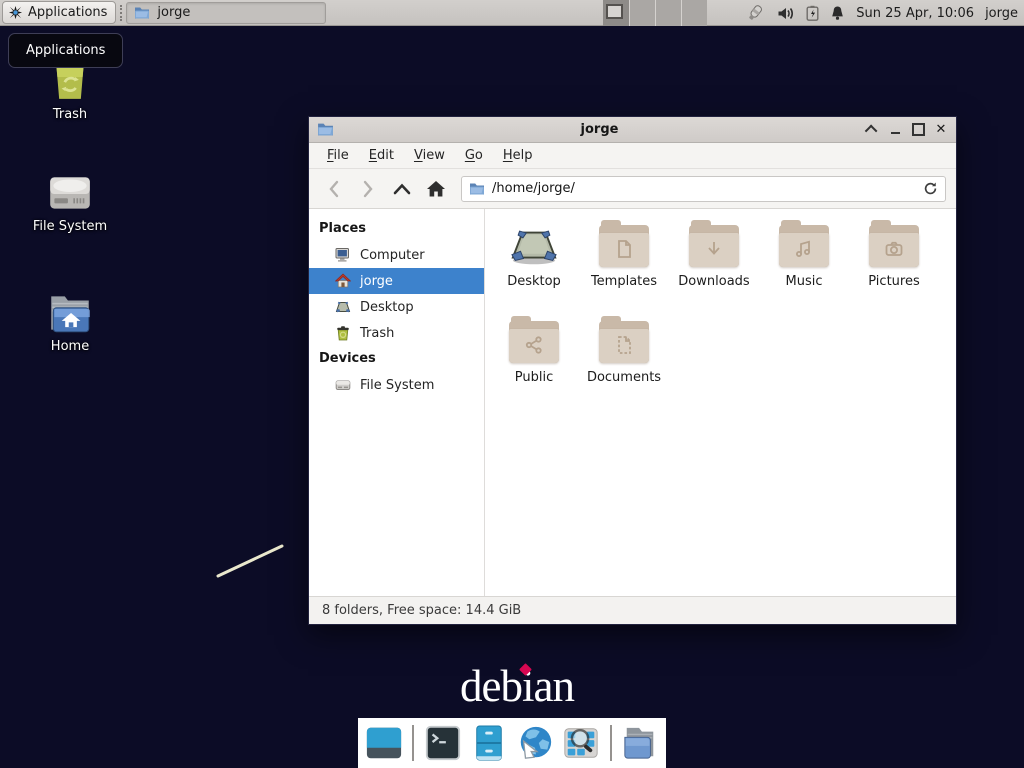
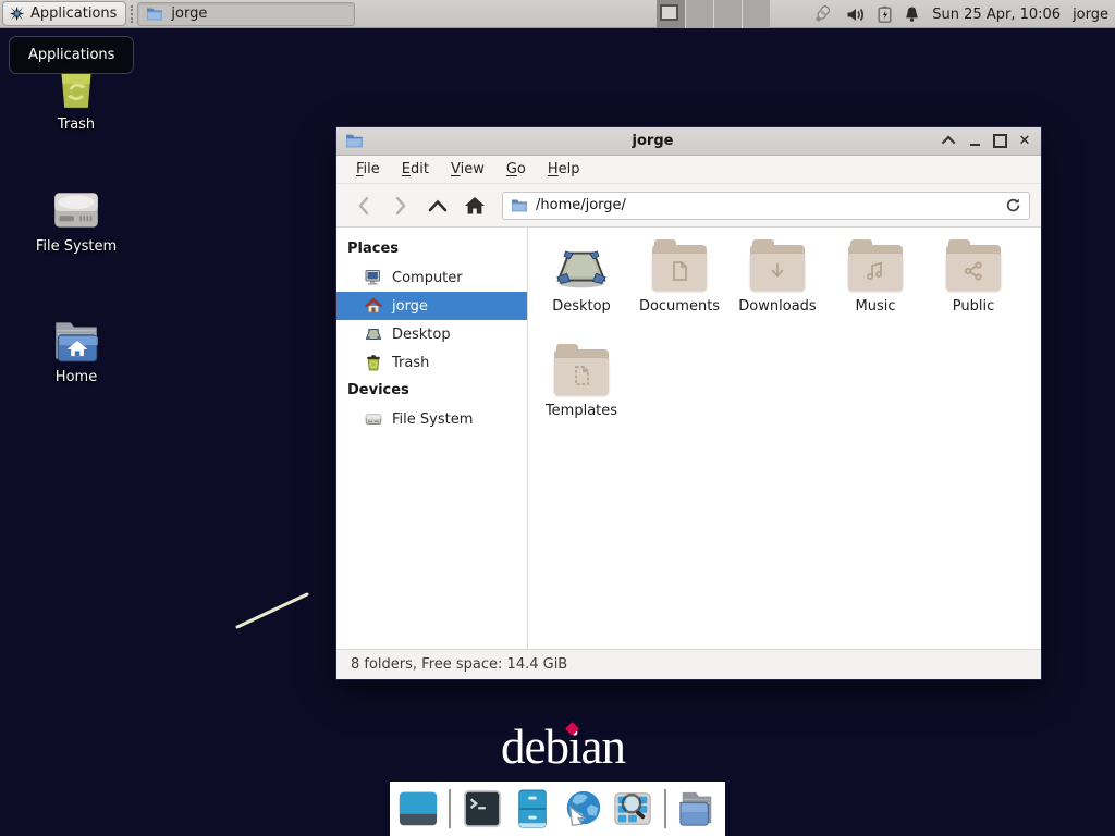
  Applications
  jorge
  Sun 25 Apr, 10:06
  jorge
  Applications
  Trash
  File System
  Home
  jorge
  ✕
  File
  Edit
  View
  Go
  Help
  /home/jorge/
  Places
  Computer
  jorge
  Desktop
  Trash
  Devices
  File System
  Desktop
- Templates
+ Documents
  Downloads
  Music
- Pictures
  Public
- Documents
+ Templates
  8 folders, Free space: 14.4 GiB
  debian
